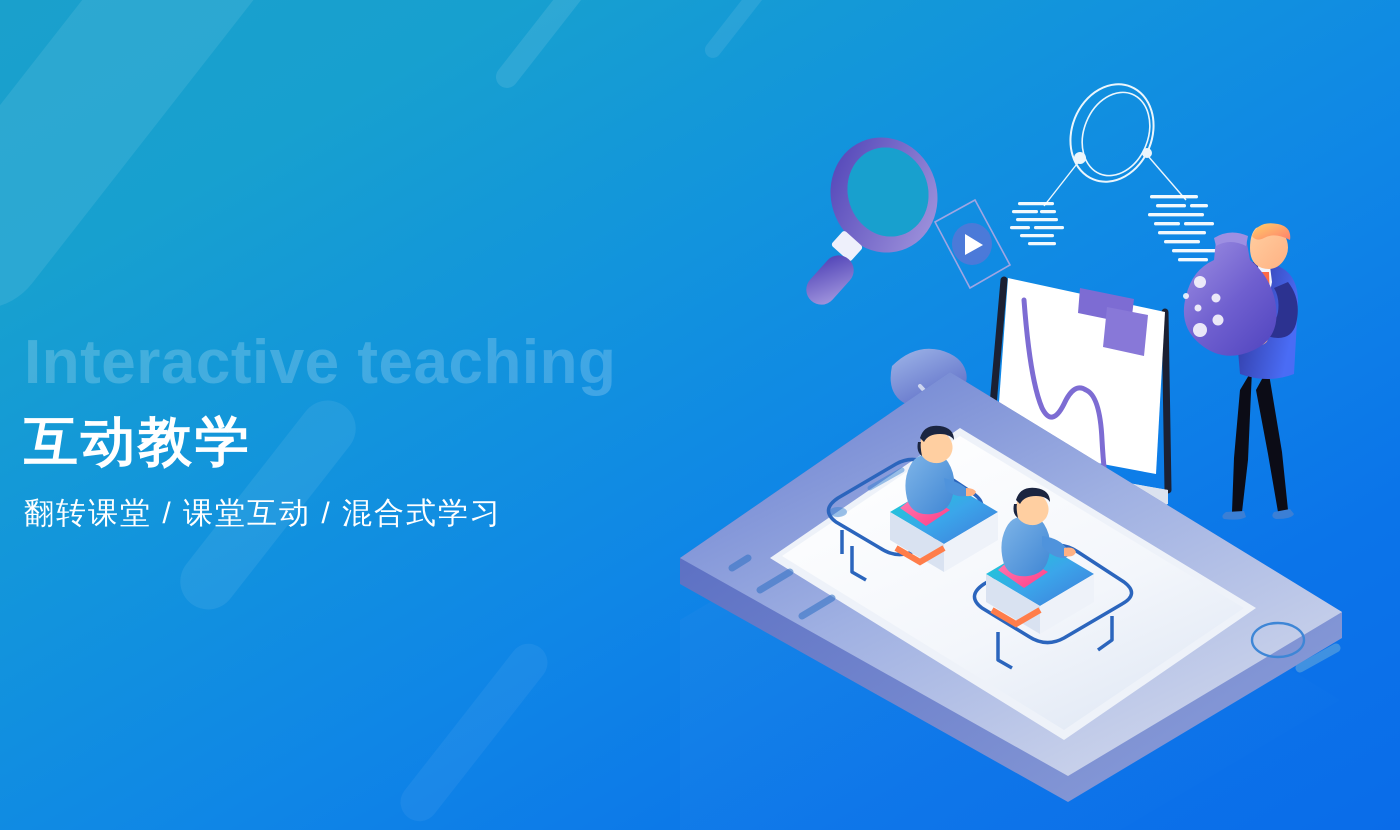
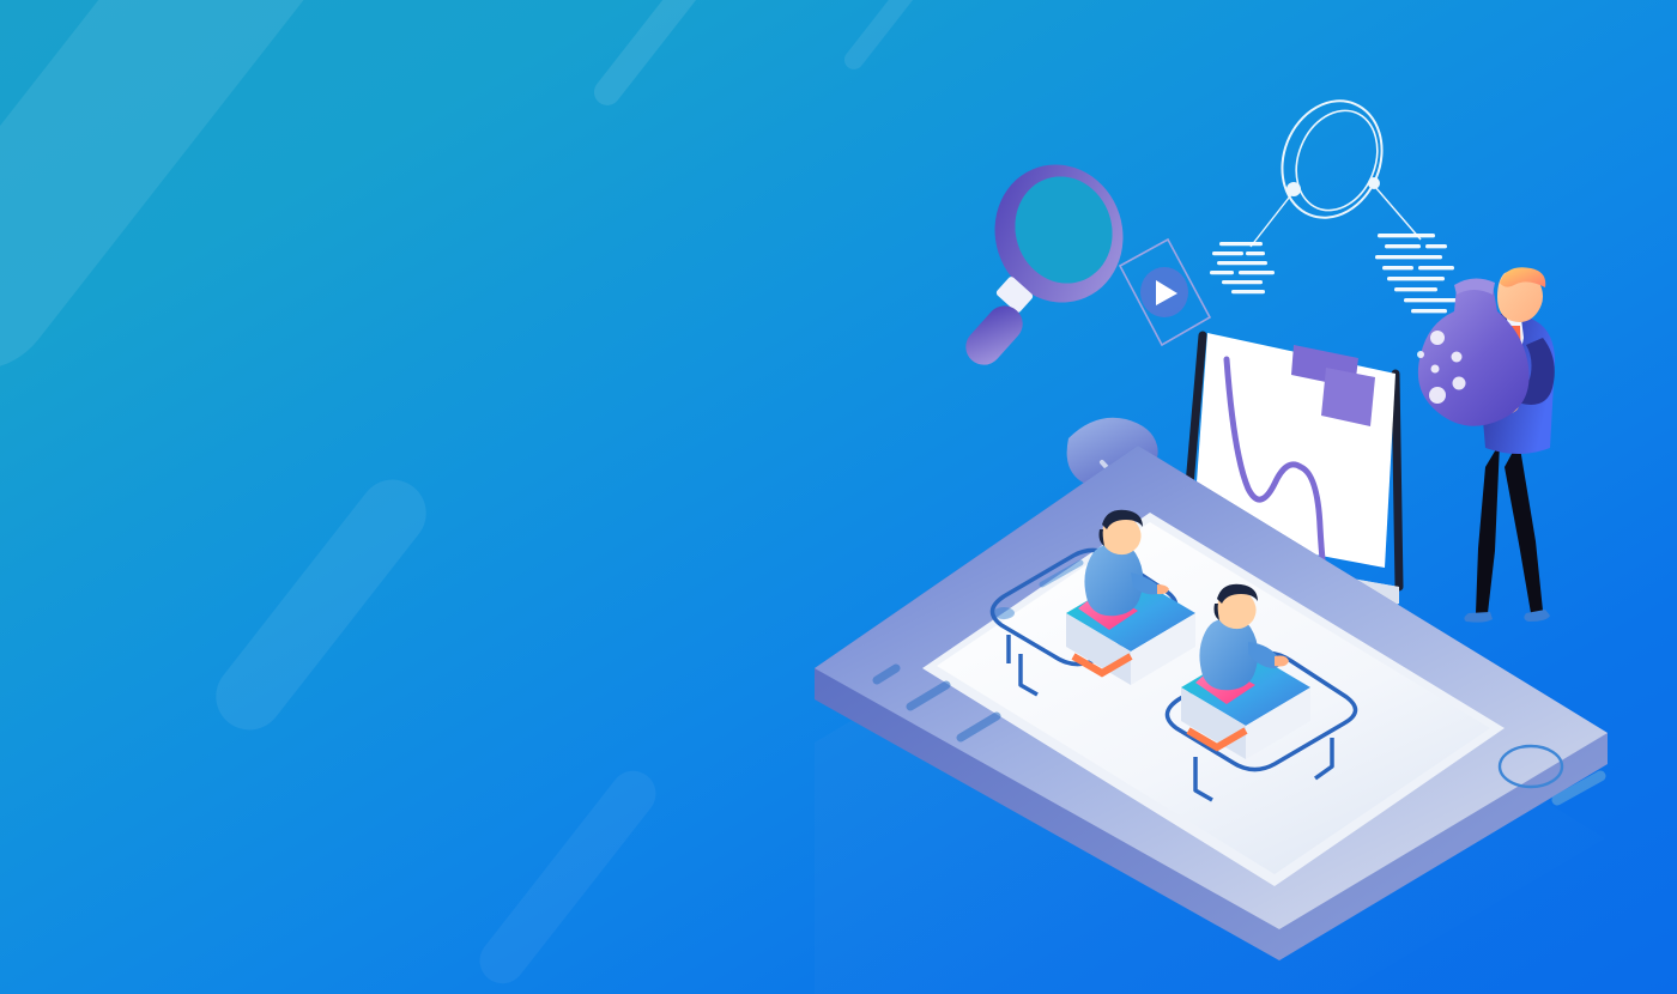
- Interactive teaching
- 互动教学
- 翻转课堂 / 课堂互动 / 混合式学习
